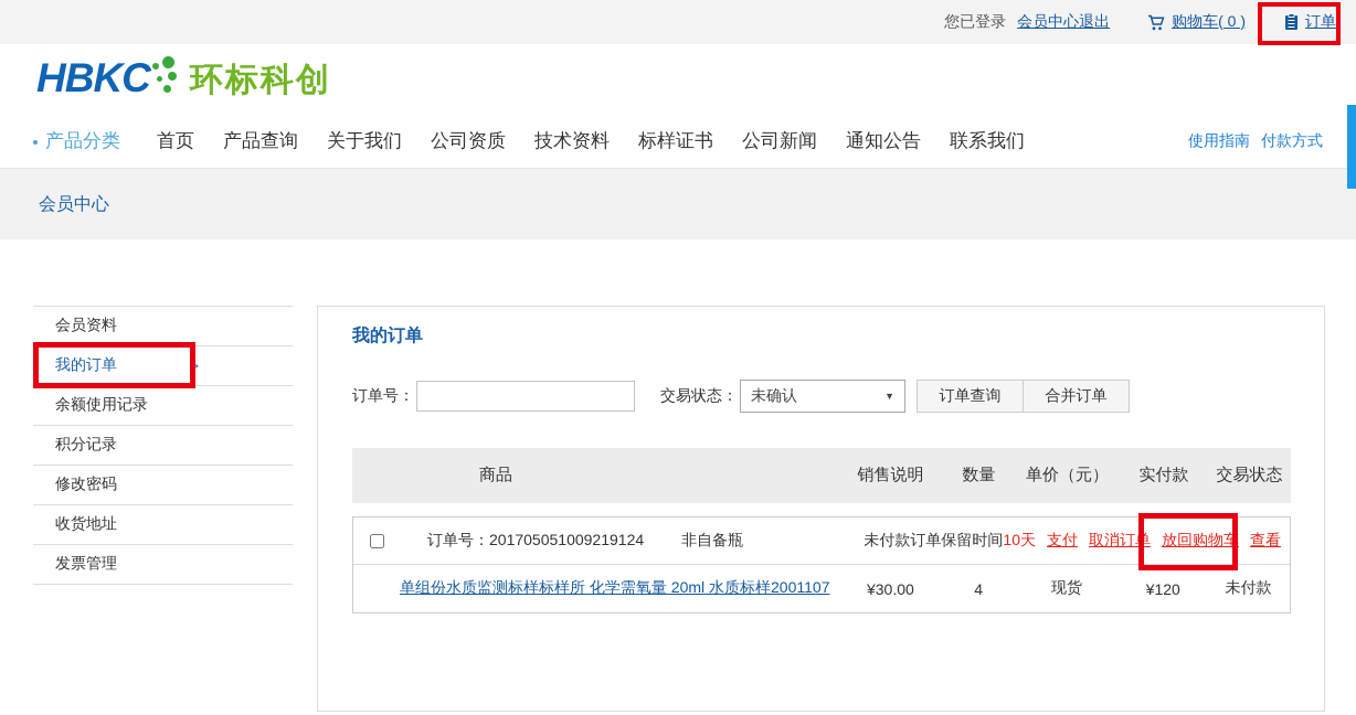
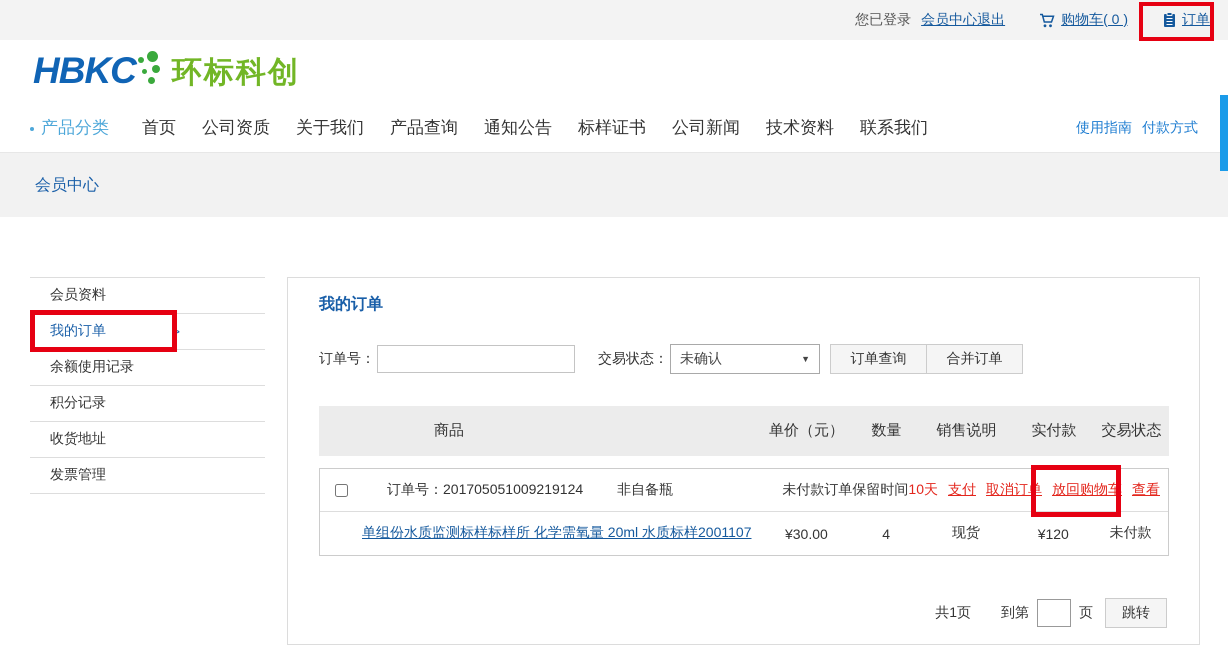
  您已登录
  会员中心退出
  购物车( 0 )
  订单
  HBKC
  环标科创
  产品分类
  首页
- 产品查询
+ 公司资质
  关于我们
- 公司资质
+ 产品查询
- 技术资料
+ 通知公告
  标样证书
  公司新闻
- 通知公告
+ 技术资料
  联系我们
  使用指南
  付款方式
  会员中心
  会员资料
  我的订单
  >
  余额使用记录
  积分记录
- 修改密码
  收货地址
  发票管理
  我的订单
  订单号：
  交易状态：
  未确认
  ▼
  订单查询
  合并订单
  商品
- 销售说明
+ 单价（元）
  数量
- 单价（元）
+ 销售说明
  实付款
  交易状态
  订单号：201705051009219124
  非自备瓶
  未付款订单保留时间10天
  支付
  取消订单
  放回购物车
  查看
  单组份水质监测标样标样所 化学需氧量 20ml 水质标样2001107
  ¥30.00
  4
  现货
  ¥120
  未付款
+ 共1页
+ 到第
+ 页
+ 跳转
